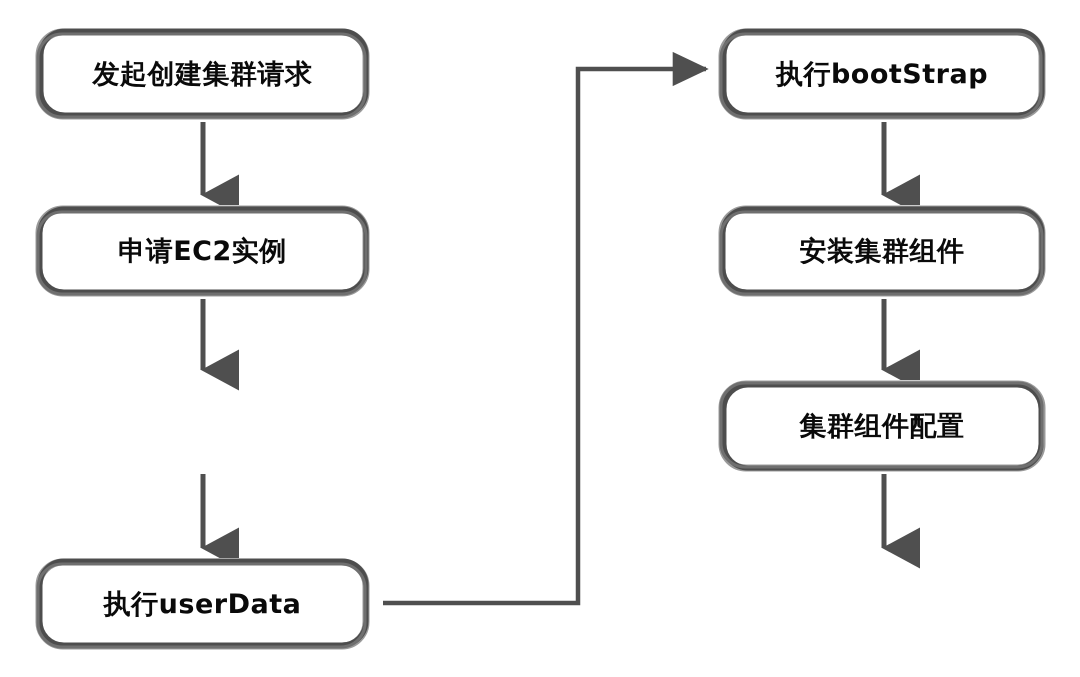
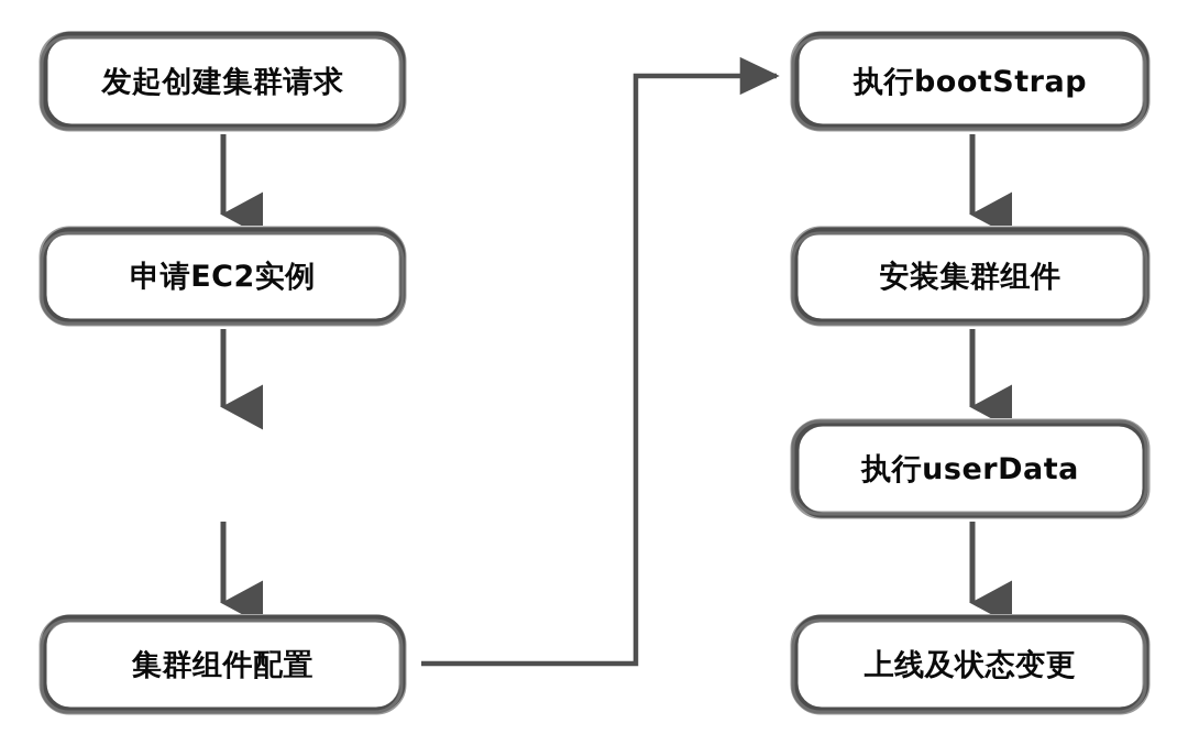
  发起创建集群请求
  申请EC2实例
- 执行userData
+ 集群组件配置
  执行bootStrap
  安装集群组件
- 集群组件配置
+ 执行userData
+ 上线及状态变更
